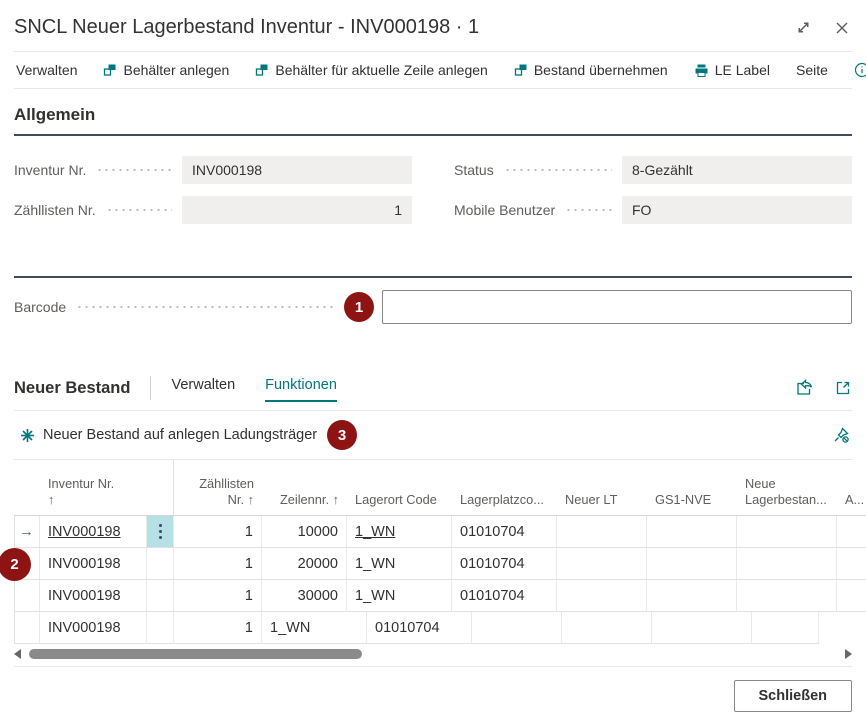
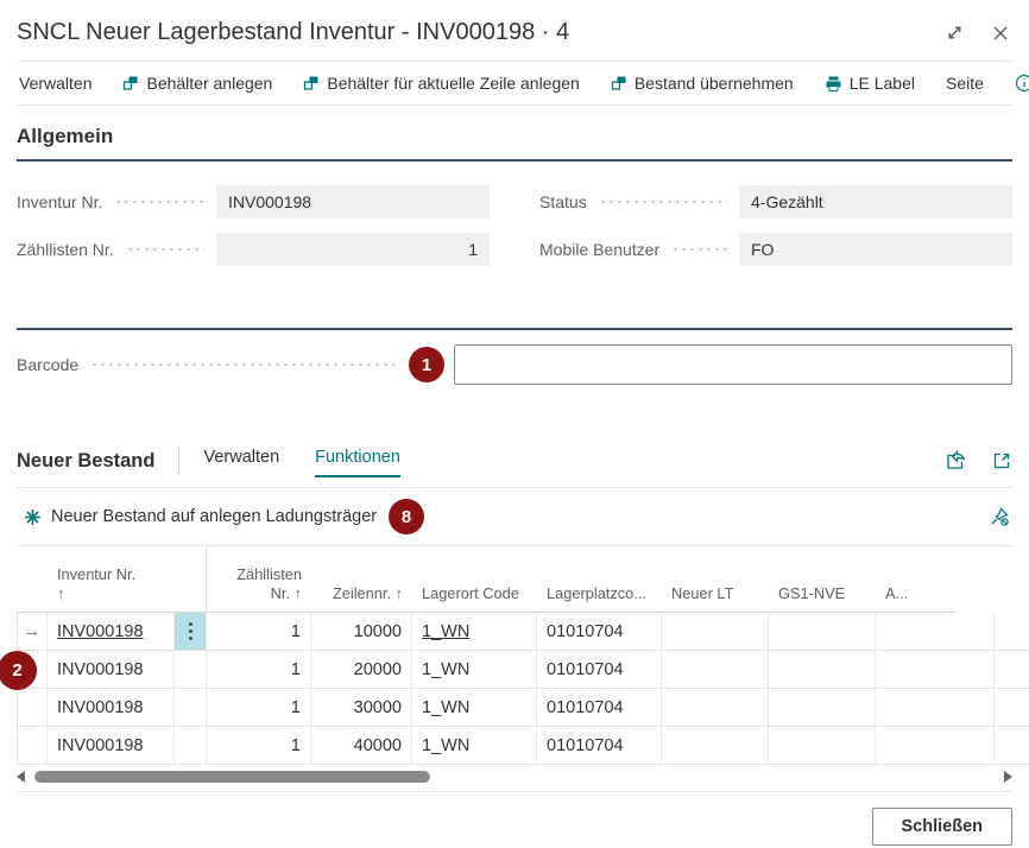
- SNCL Neuer Lagerbestand Inventur - INV000198 · 1
+ SNCL Neuer Lagerbestand Inventur - INV000198 · 4
  Verwalten
  Behälter anlegen
  Behälter für aktuelle Zeile anlegen
  Bestand übernehmen
  LE Label
  Seite
  Allgemein
  Inventur Nr.
  INV000198
  Status
- 8-Gezählt
+ 4-Gezählt
  Zähllisten Nr.
  1
  Mobile Benutzer
  FO
  Barcode
  1
  Neuer Bestand
  Verwalten
  Funktionen
  Neuer Bestand auf anlegen Ladungsträger
- 3
+ 8
  2
  Inventur Nr.
  ↑
  Zähllisten Nr. ↑
  Zeilennr. ↑
  Lagerort Code
  Lagerplatzco...
  Neuer LT
  GS1-NVE
- Neue Lagerbestan...
  A...
  →
  INV000198
  1
  10000
  1_WN
  01010704
  INV000198
  1
  20000
  1_WN
  01010704
  INV000198
  1
  30000
  1_WN
  01010704
  INV000198
  1
+ 40000
  1_WN
  01010704
  Schließen
